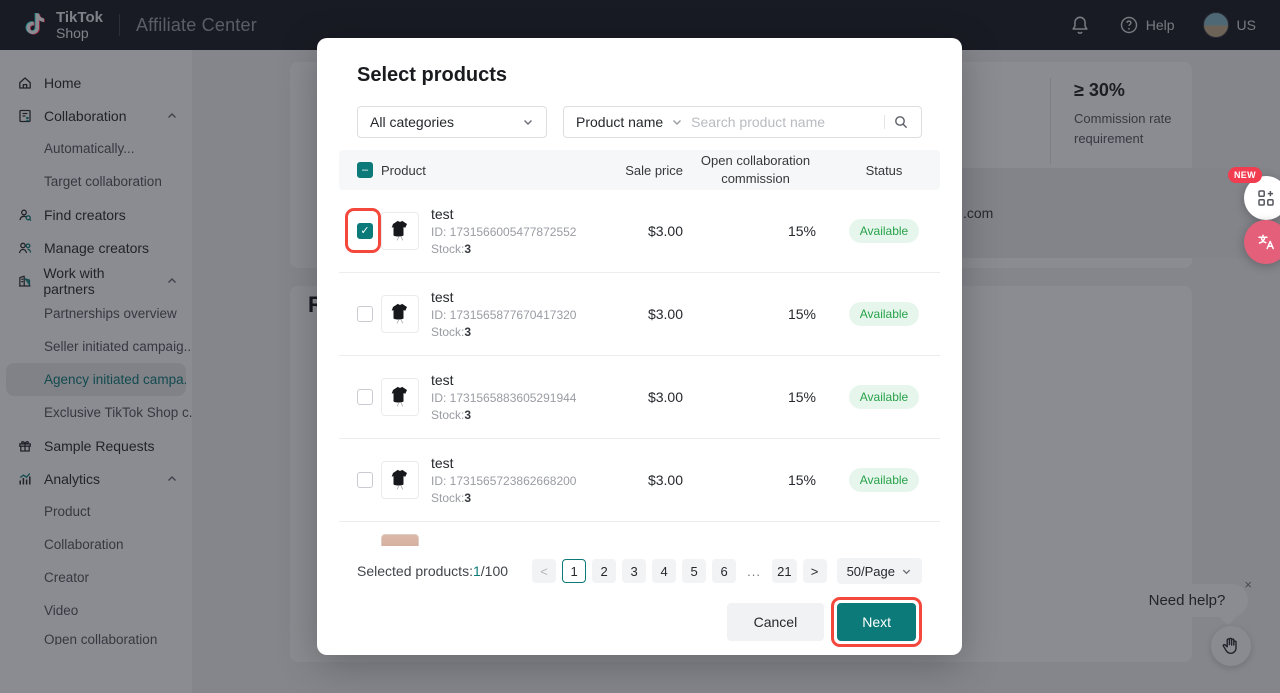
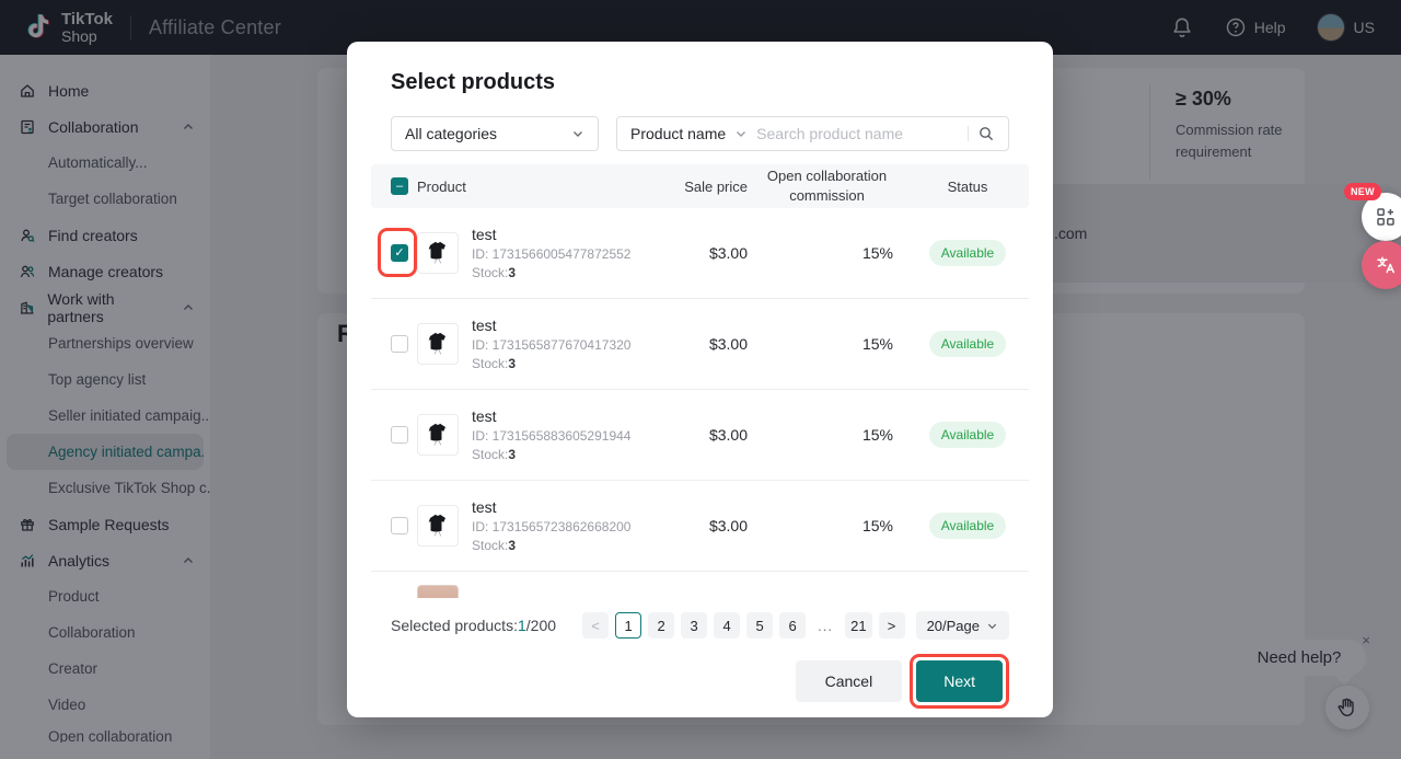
  TikTok
  Shop
  Affiliate Center
  Help
  US
  Home
  Collaboration
  Automatically...
  Target collaboration
  Find creators
  Manage creators
  Work with partners
  Partnerships overview
+ Top agency list
  Seller initiated campaig..
  Agency initiated campa.
  Exclusive TikTok Shop c.
  Sample Requests
  Analytics
  Product
  Collaboration
  Creator
  Video
  Open collaboration
  ≥ 30%
  Commission rate requirement
  .com
  R
  Need help?
  ×
  NEW
  Select products
  All categories
  Product name
  Search product name
  –
  Product
  Sale price
  Open collaboration commission
  Status
  ✓
  test
  ID: 1731566005477872552
  Stock:3
  $3.00
  15%
  Available
  test
  ID: 1731565877670417320
  Stock:3
  $3.00
  15%
  Available
  test
  ID: 1731565883605291944
  Stock:3
  $3.00
  15%
  Available
  test
  ID: 1731565723862668200
  Stock:3
  $3.00
  15%
  Available
- Selected products:1/100
+ Selected products:1/200
  <
  1
  2
  3
  4
  5
  6
  ...
  21
  >
- 50/Page
+ 20/Page
  Cancel
  Next
